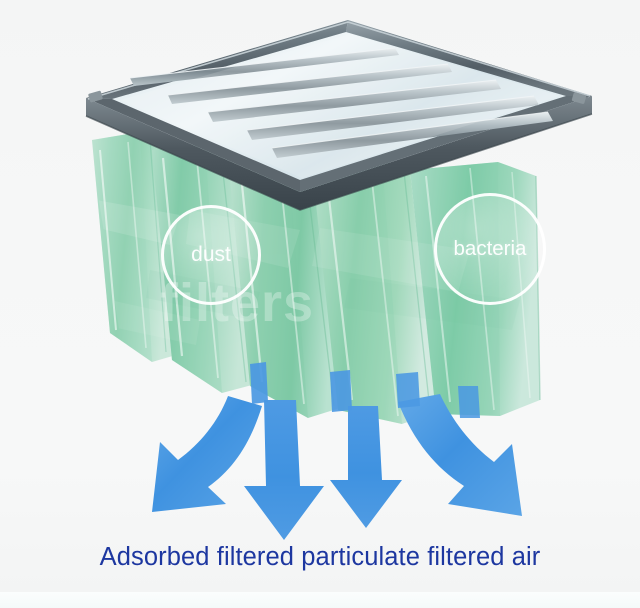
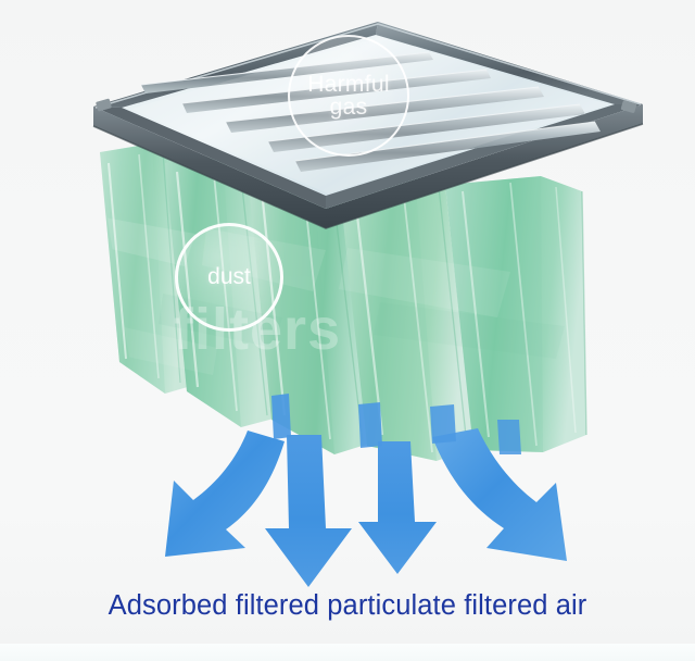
  fiers
+ Harmful
+ gas
  dust
- bacteria
  Adsorbed filtered particulate filtered air
